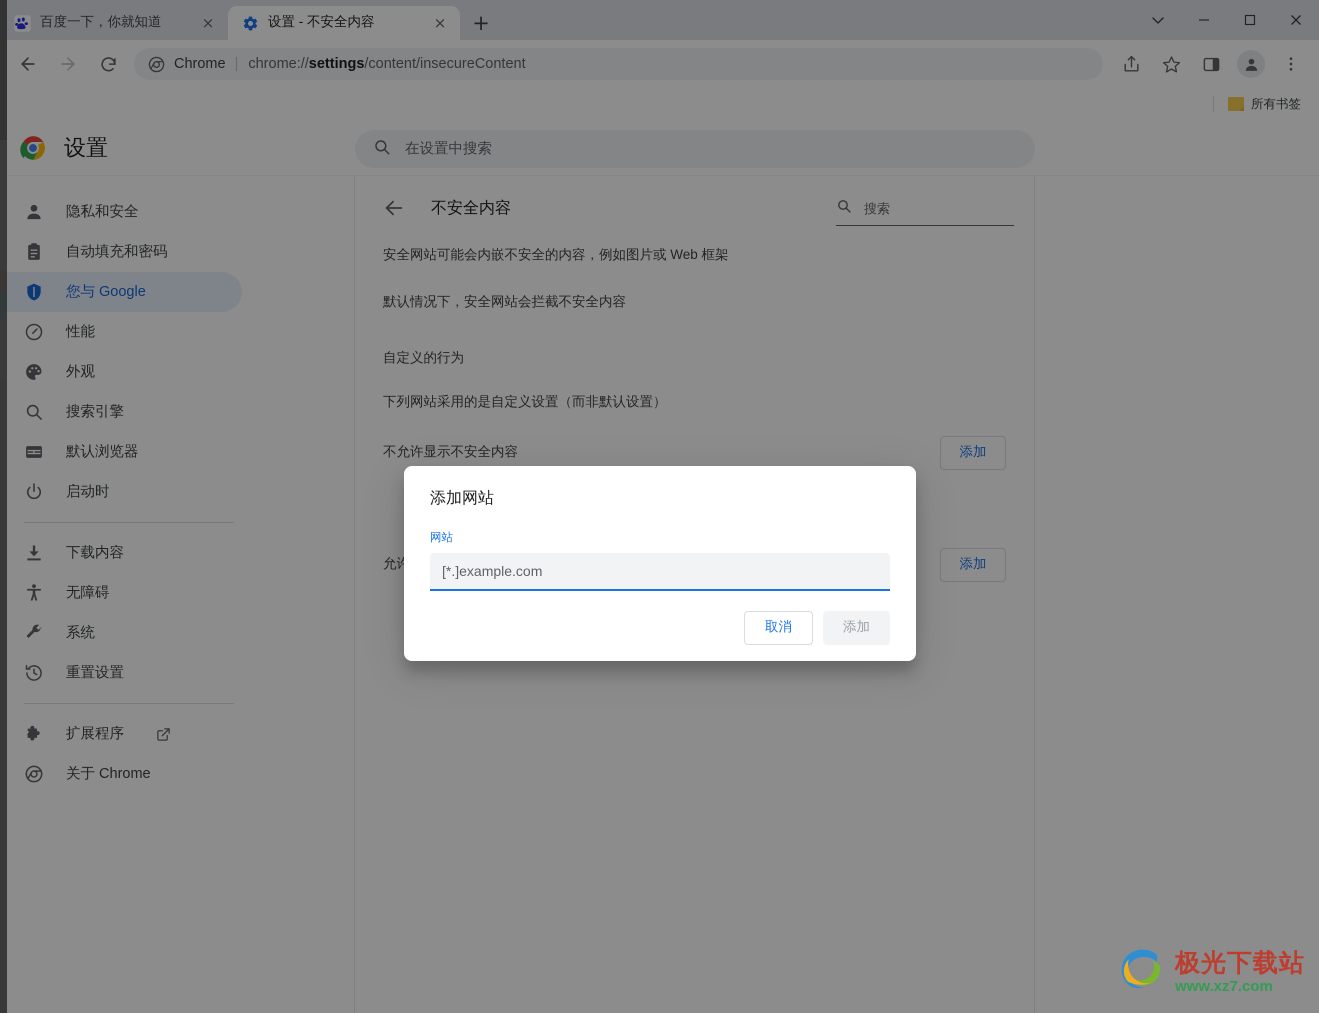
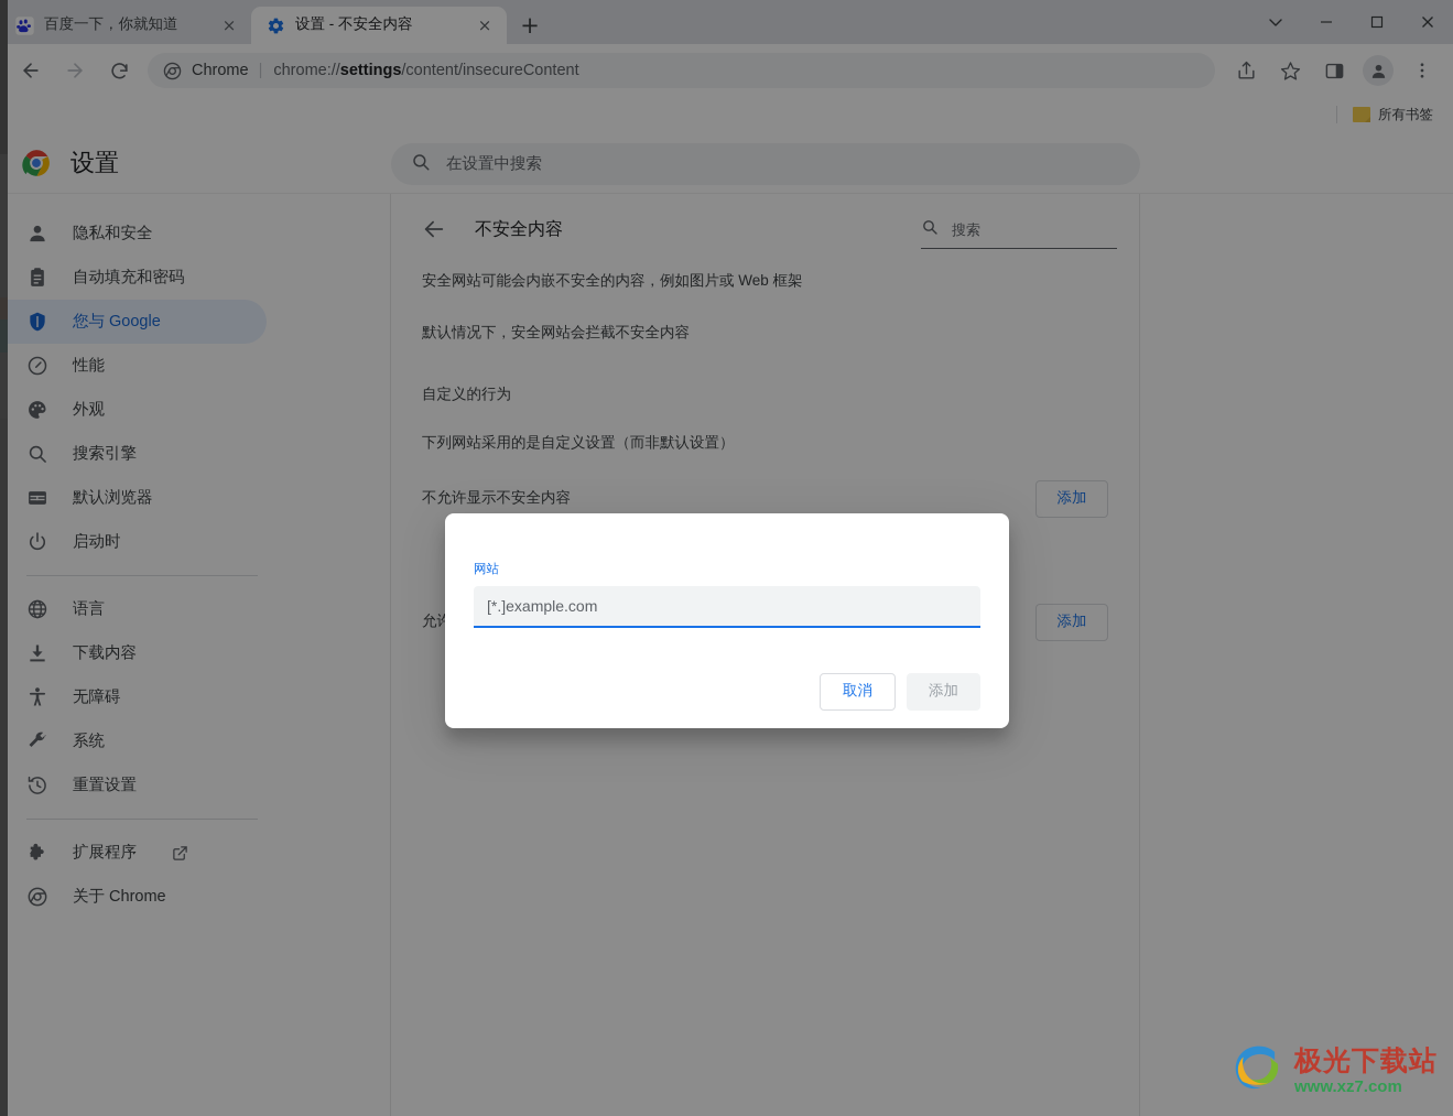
  百度一下，你就知道
  ×
  设置 - 不安全内容
  ×
  +
  Chrome
  |
  chrome://settings/content/insecureContent
  所有书签
  设置
  在设置中搜索
  隐私和安全
  自动填充和密码
  您与 Google
  性能
  外观
  搜索引擎
  默认浏览器
  启动时
+ 语言
  下载内容
  无障碍
  系统
  重置设置
  扩展程序
  关于 Chrome
  不安全内容
  搜索
  安全网站可能会内嵌不安全的内容，例如图片或 Web 框架
  默认情况下，安全网站会拦截不安全内容
  自定义的行为
  下列网站采用的是自定义设置（而非默认设置）
  不允许显示不安全内容
  添加
  添加
- 添加网站
  网站
  [*.]example.com
  取消
  添加
  极光下载站
  www.xz7.com
